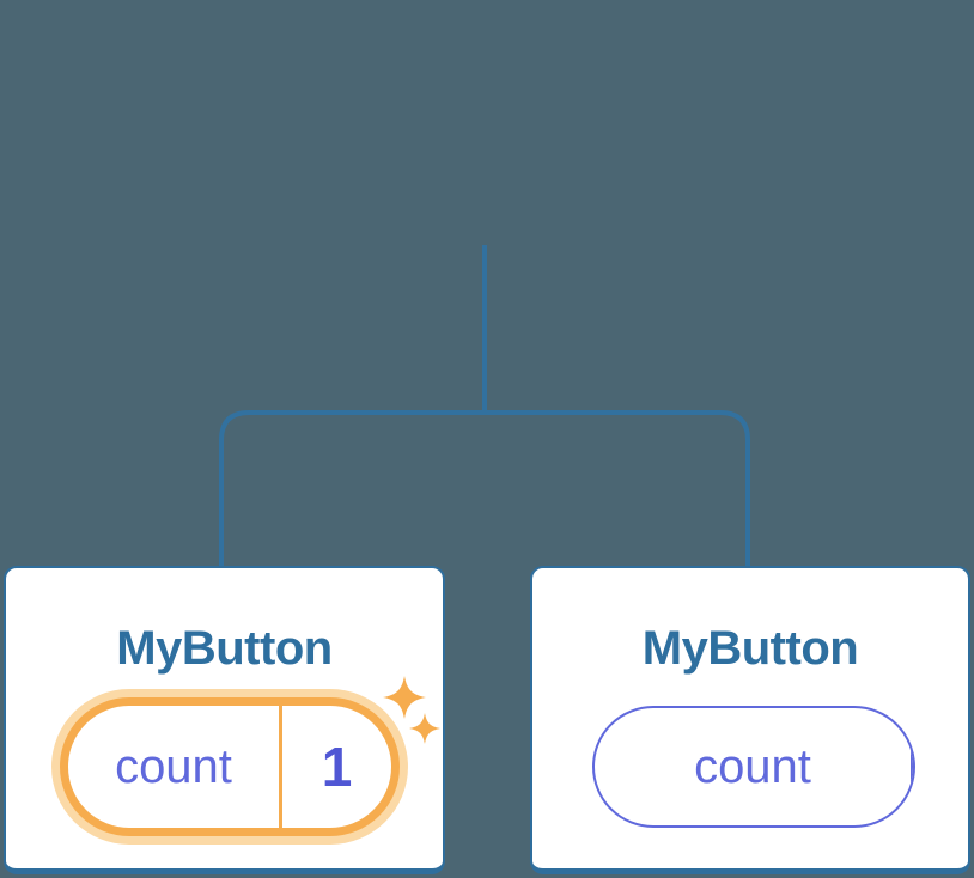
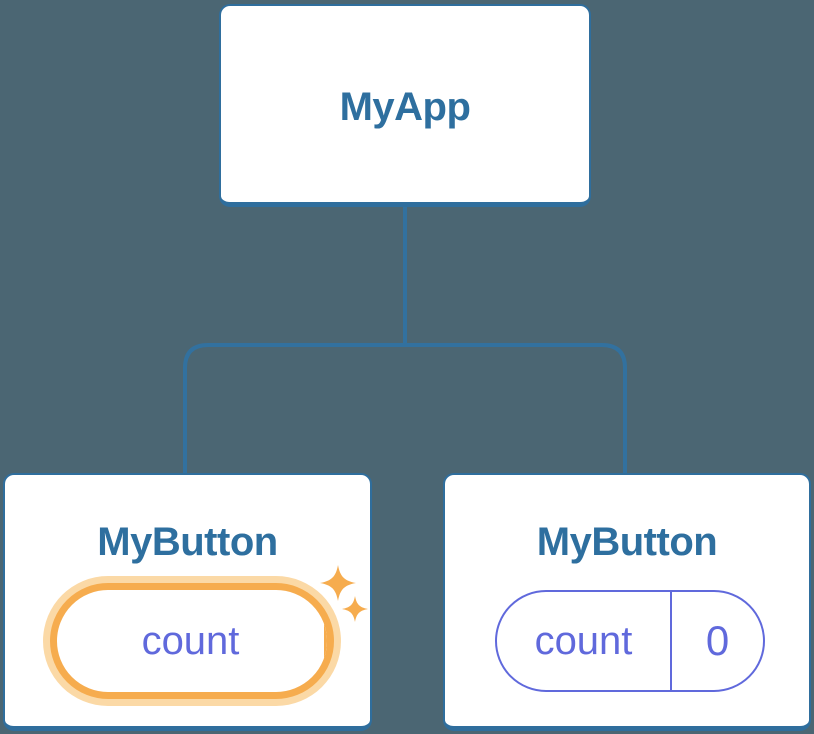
+ MyApp
  MyButton
  count
- 1
  MyButton
  count
+ 0
